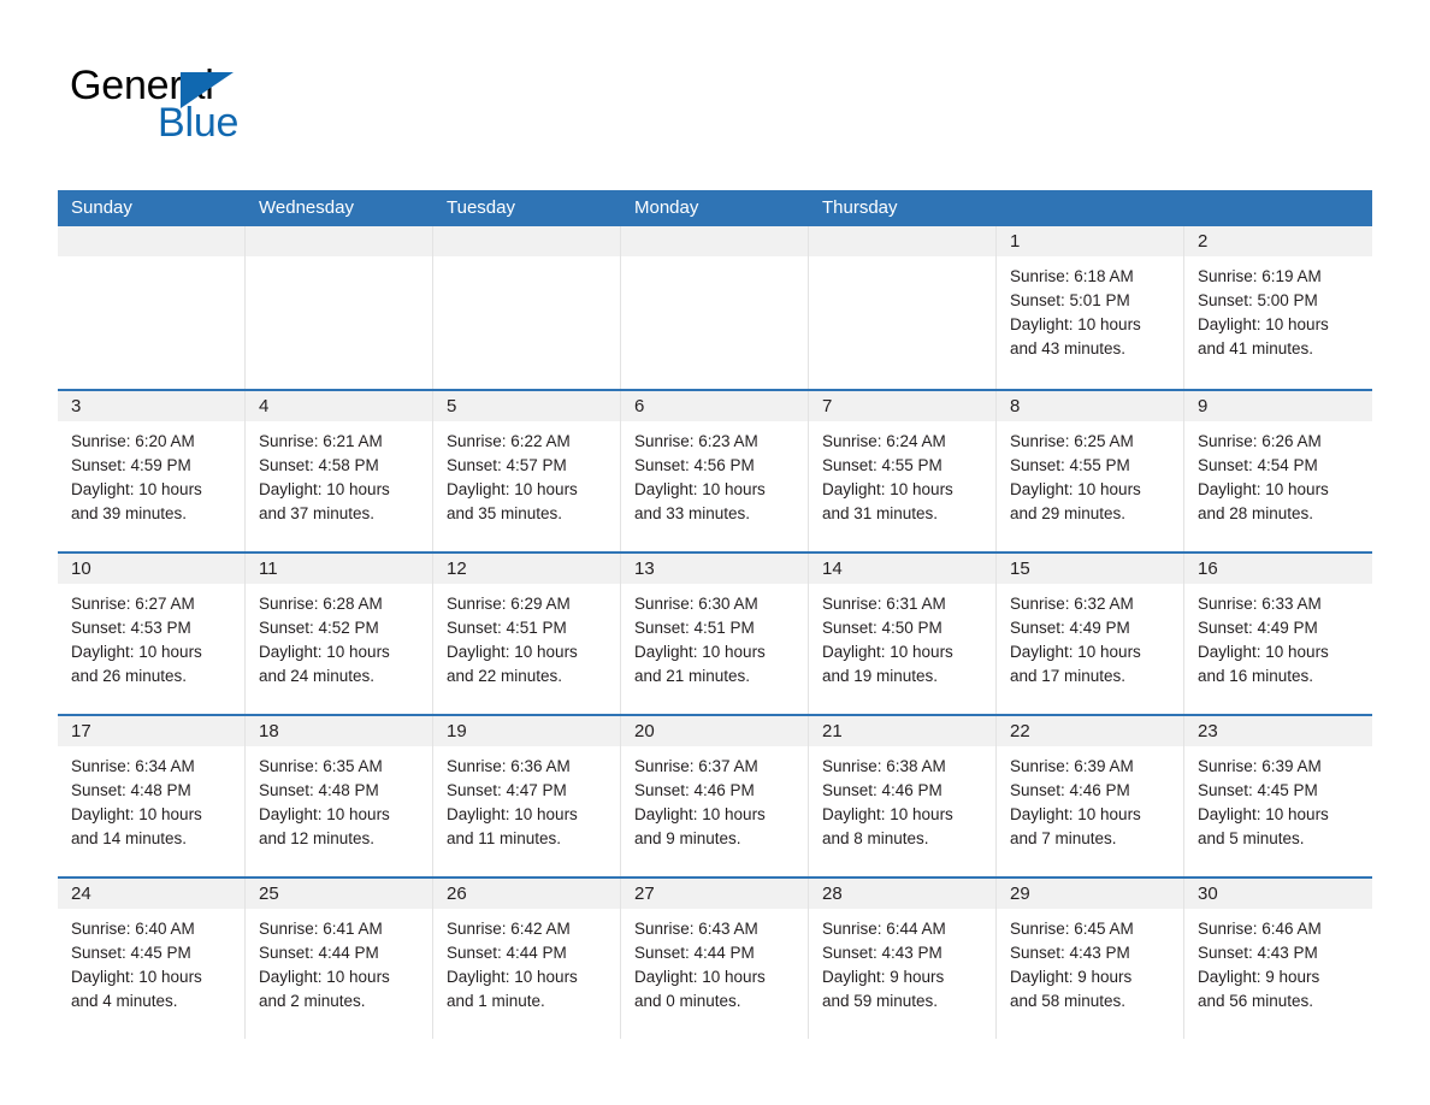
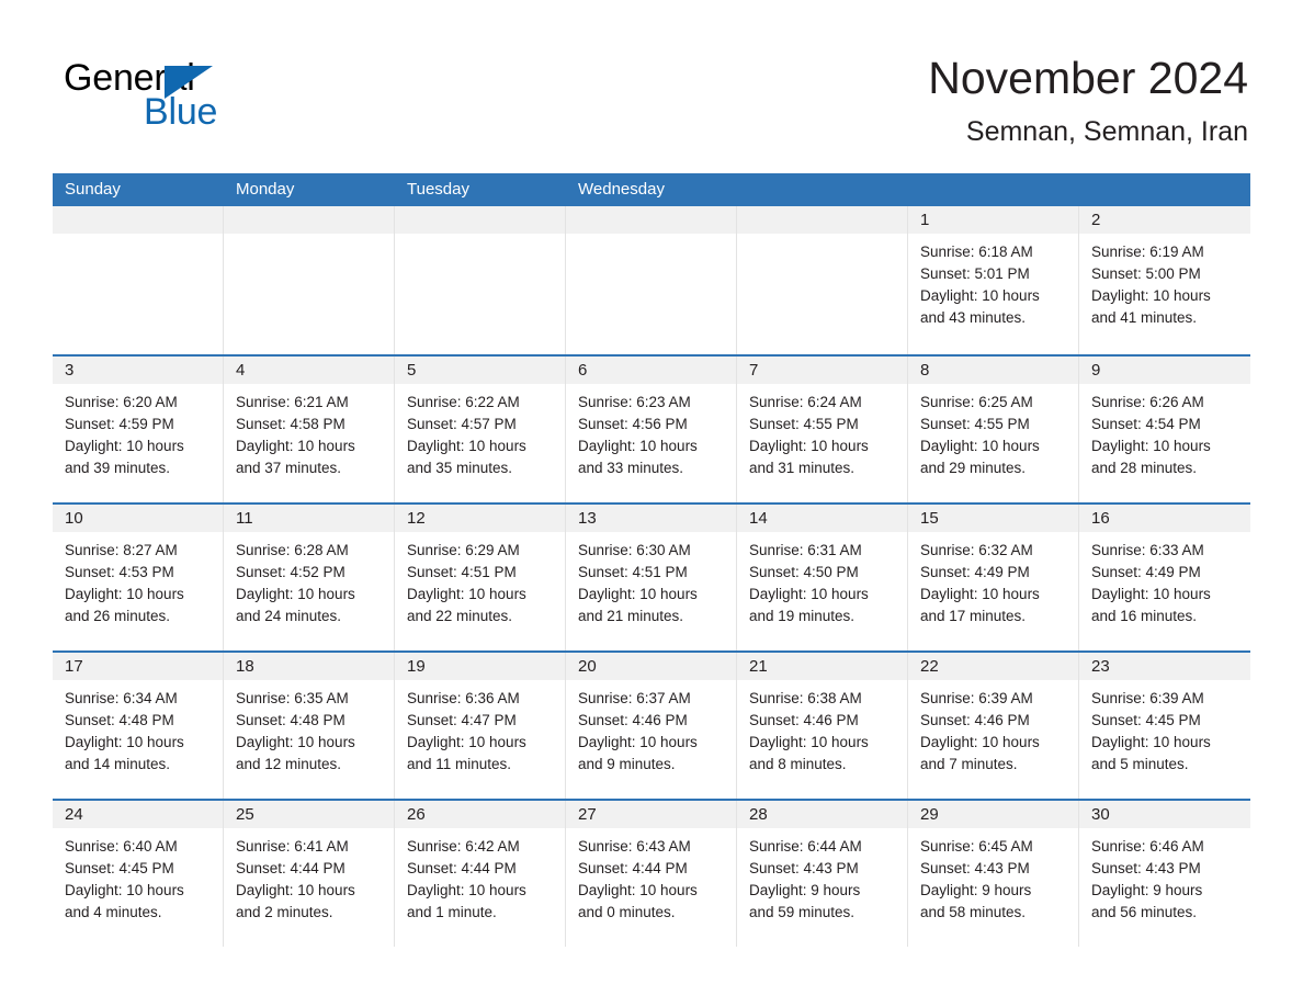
  General
  Blue
+ November 2024
+ Semnan, Semnan, Iran
  Sunday
- Wednesday
+ Monday
  Tuesday
- Monday
+ Wednesday
- Thursday
  1
  Sunrise: 6:18 AM
  Sunset: 5:01 PM
  Daylight: 10 hours
  and 43 minutes.
  2
  Sunrise: 6:19 AM
  Sunset: 5:00 PM
  Daylight: 10 hours
  and 41 minutes.
  3
  Sunrise: 6:20 AM
  Sunset: 4:59 PM
  Daylight: 10 hours
  and 39 minutes.
  4
  Sunrise: 6:21 AM
  Sunset: 4:58 PM
  Daylight: 10 hours
  and 37 minutes.
  5
  Sunrise: 6:22 AM
  Sunset: 4:57 PM
  Daylight: 10 hours
  and 35 minutes.
  6
  Sunrise: 6:23 AM
  Sunset: 4:56 PM
  Daylight: 10 hours
  and 33 minutes.
  7
  Sunrise: 6:24 AM
  Sunset: 4:55 PM
  Daylight: 10 hours
  and 31 minutes.
  8
  Sunrise: 6:25 AM
  Sunset: 4:55 PM
  Daylight: 10 hours
  and 29 minutes.
  9
  Sunrise: 6:26 AM
  Sunset: 4:54 PM
  Daylight: 10 hours
  and 28 minutes.
  10
- Sunrise: 6:27 AM
+ Sunrise: 8:27 AM
  Sunset: 4:53 PM
  Daylight: 10 hours
  and 26 minutes.
  11
  Sunrise: 6:28 AM
  Sunset: 4:52 PM
  Daylight: 10 hours
  and 24 minutes.
  12
  Sunrise: 6:29 AM
  Sunset: 4:51 PM
  Daylight: 10 hours
  and 22 minutes.
  13
  Sunrise: 6:30 AM
  Sunset: 4:51 PM
  Daylight: 10 hours
  and 21 minutes.
  14
  Sunrise: 6:31 AM
  Sunset: 4:50 PM
  Daylight: 10 hours
  and 19 minutes.
  15
  Sunrise: 6:32 AM
  Sunset: 4:49 PM
  Daylight: 10 hours
  and 17 minutes.
  16
  Sunrise: 6:33 AM
  Sunset: 4:49 PM
  Daylight: 10 hours
  and 16 minutes.
  17
  Sunrise: 6:34 AM
  Sunset: 4:48 PM
  Daylight: 10 hours
  and 14 minutes.
  18
  Sunrise: 6:35 AM
  Sunset: 4:48 PM
  Daylight: 10 hours
  and 12 minutes.
  19
  Sunrise: 6:36 AM
  Sunset: 4:47 PM
  Daylight: 10 hours
  and 11 minutes.
  20
  Sunrise: 6:37 AM
  Sunset: 4:46 PM
  Daylight: 10 hours
  and 9 minutes.
  21
  Sunrise: 6:38 AM
  Sunset: 4:46 PM
  Daylight: 10 hours
  and 8 minutes.
  22
  Sunrise: 6:39 AM
  Sunset: 4:46 PM
  Daylight: 10 hours
  and 7 minutes.
  23
  Sunrise: 6:39 AM
  Sunset: 4:45 PM
  Daylight: 10 hours
  and 5 minutes.
  24
  Sunrise: 6:40 AM
  Sunset: 4:45 PM
  Daylight: 10 hours
  and 4 minutes.
  25
  Sunrise: 6:41 AM
  Sunset: 4:44 PM
  Daylight: 10 hours
  and 2 minutes.
  26
  Sunrise: 6:42 AM
  Sunset: 4:44 PM
  Daylight: 10 hours
  and 1 minute.
  27
  Sunrise: 6:43 AM
  Sunset: 4:44 PM
  Daylight: 10 hours
  and 0 minutes.
  28
  Sunrise: 6:44 AM
  Sunset: 4:43 PM
  Daylight: 9 hours
  and 59 minutes.
  29
  Sunrise: 6:45 AM
  Sunset: 4:43 PM
  Daylight: 9 hours
  and 58 minutes.
  30
  Sunrise: 6:46 AM
  Sunset: 4:43 PM
  Daylight: 9 hours
  and 56 minutes.
